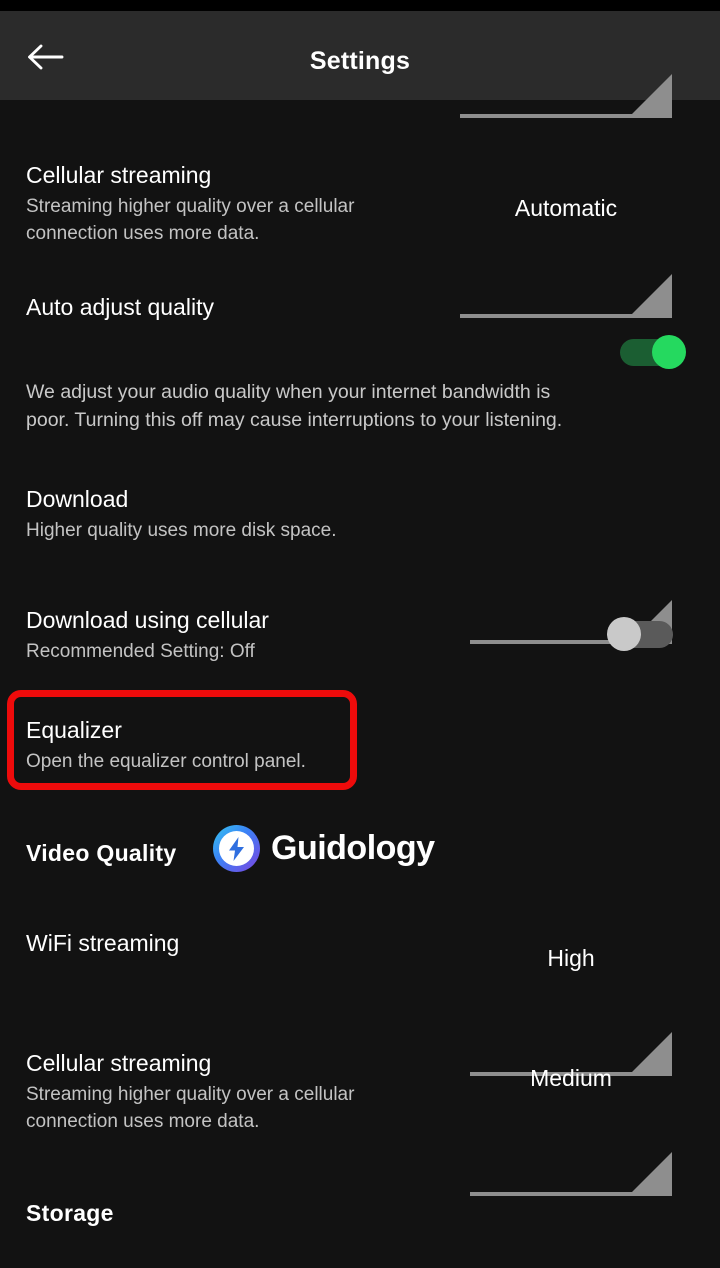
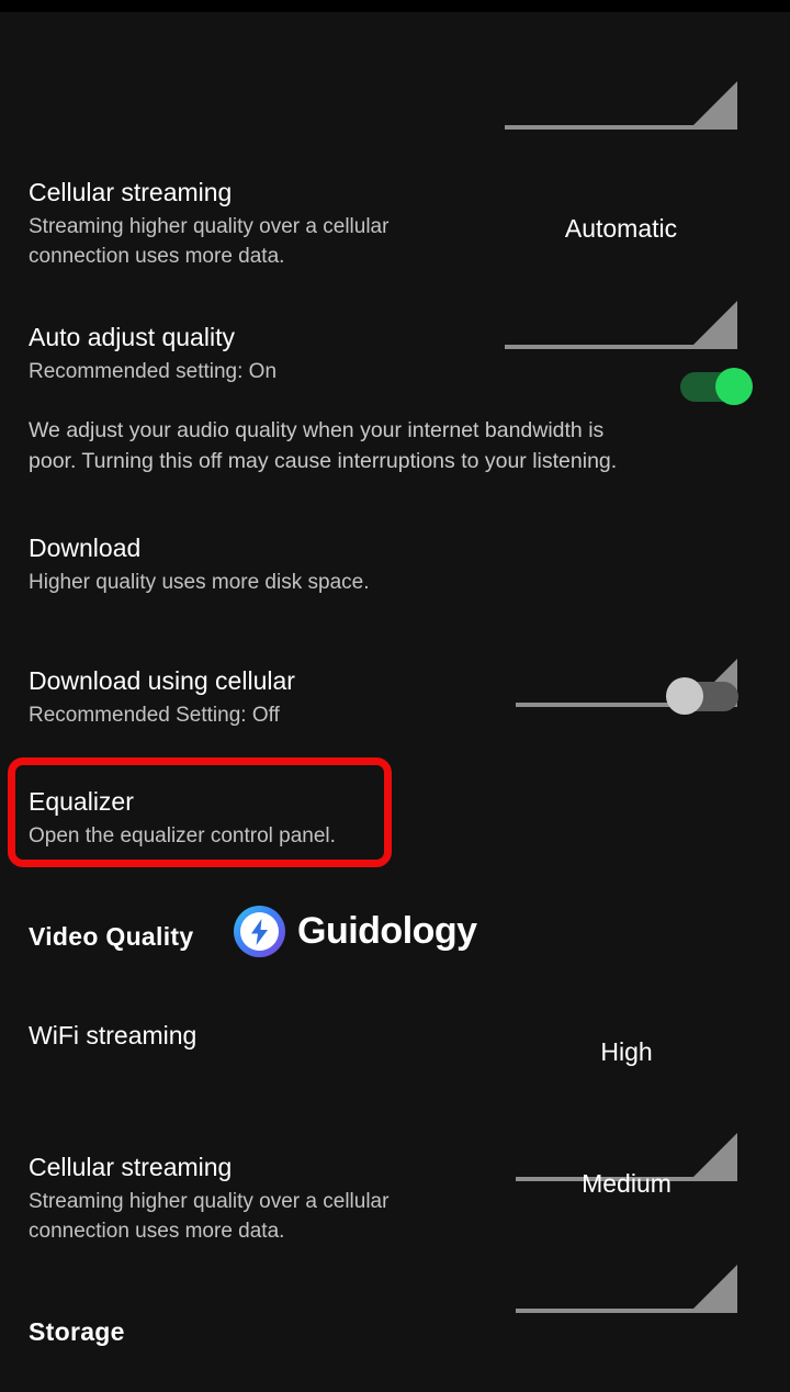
- Settings
  Cellular streaming
  Streaming higher quality over a cellular
  connection uses more data.
  Automatic
  Auto adjust quality
+ Recommended setting: On
  We adjust your audio quality when your internet bandwidth is
  poor. Turning this off may cause interruptions to your listening.
  Download
  Higher quality uses more disk space.
  Download using cellular
  Recommended Setting: Off
  Equalizer
  Open the equalizer control panel.
  Video Quality
  Guidology
  WiFi streaming
  High
  Cellular streaming
  Streaming higher quality over a cellular
  connection uses more data.
  Medium
  Storage
